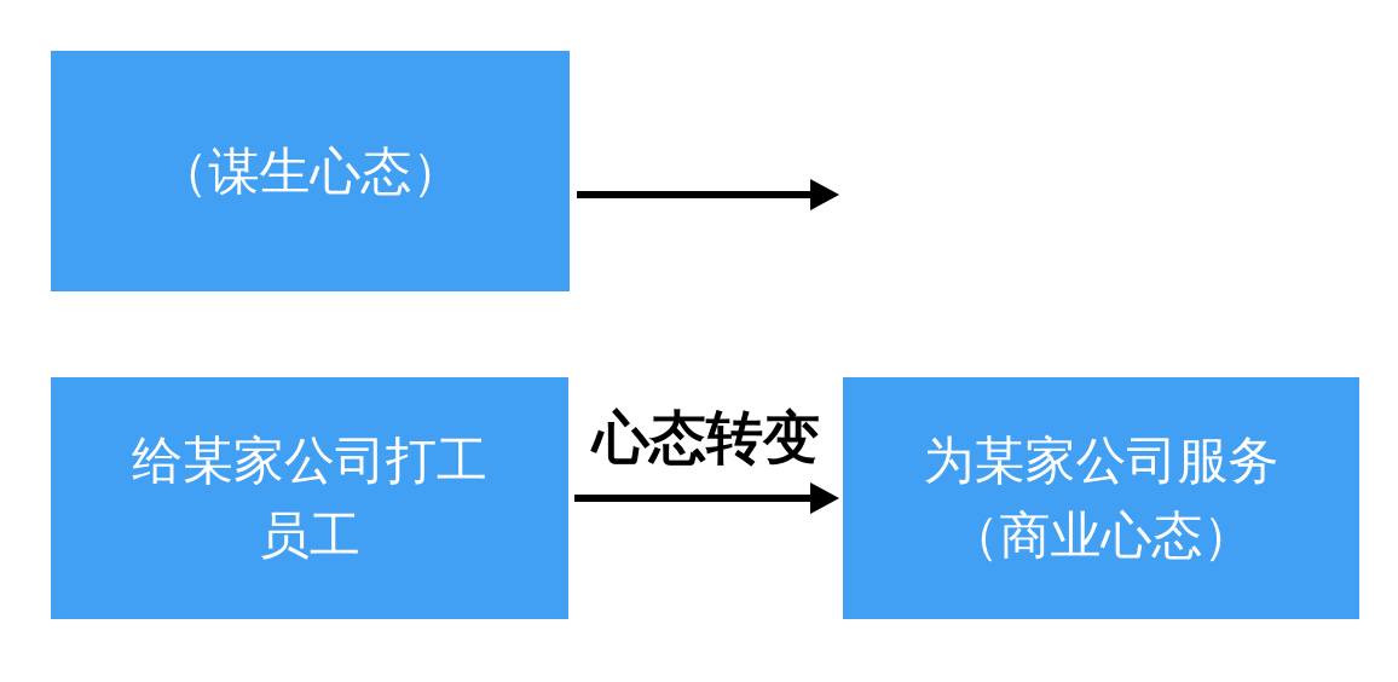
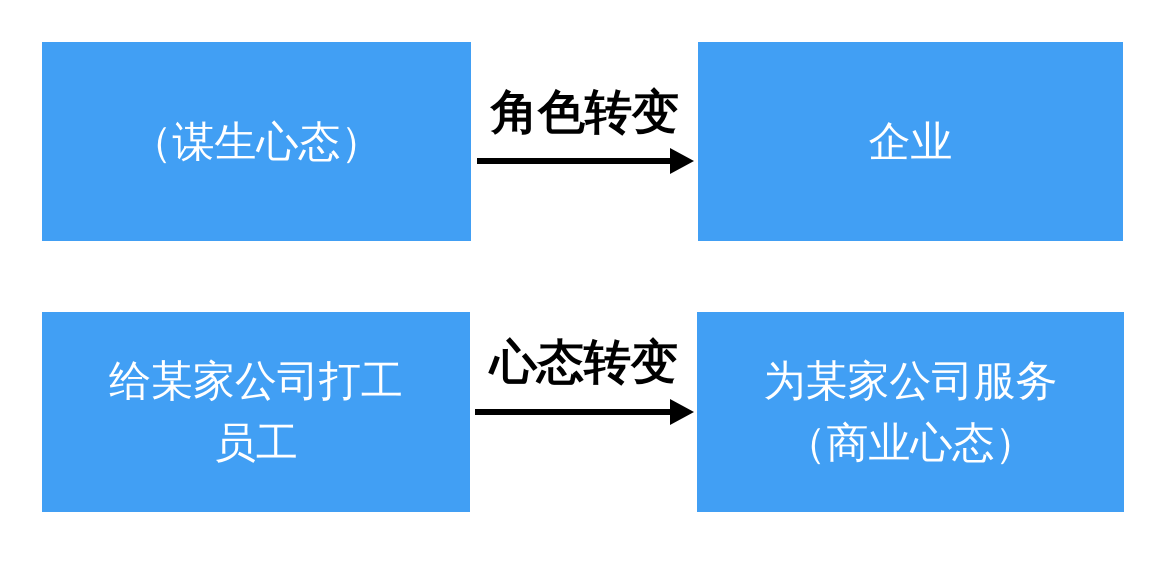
  （谋生心态）
+ 角色转变
+ 企业
  给某家公司打工
  员工
  心态转变
  为某家公司服务
  （商业心态）
